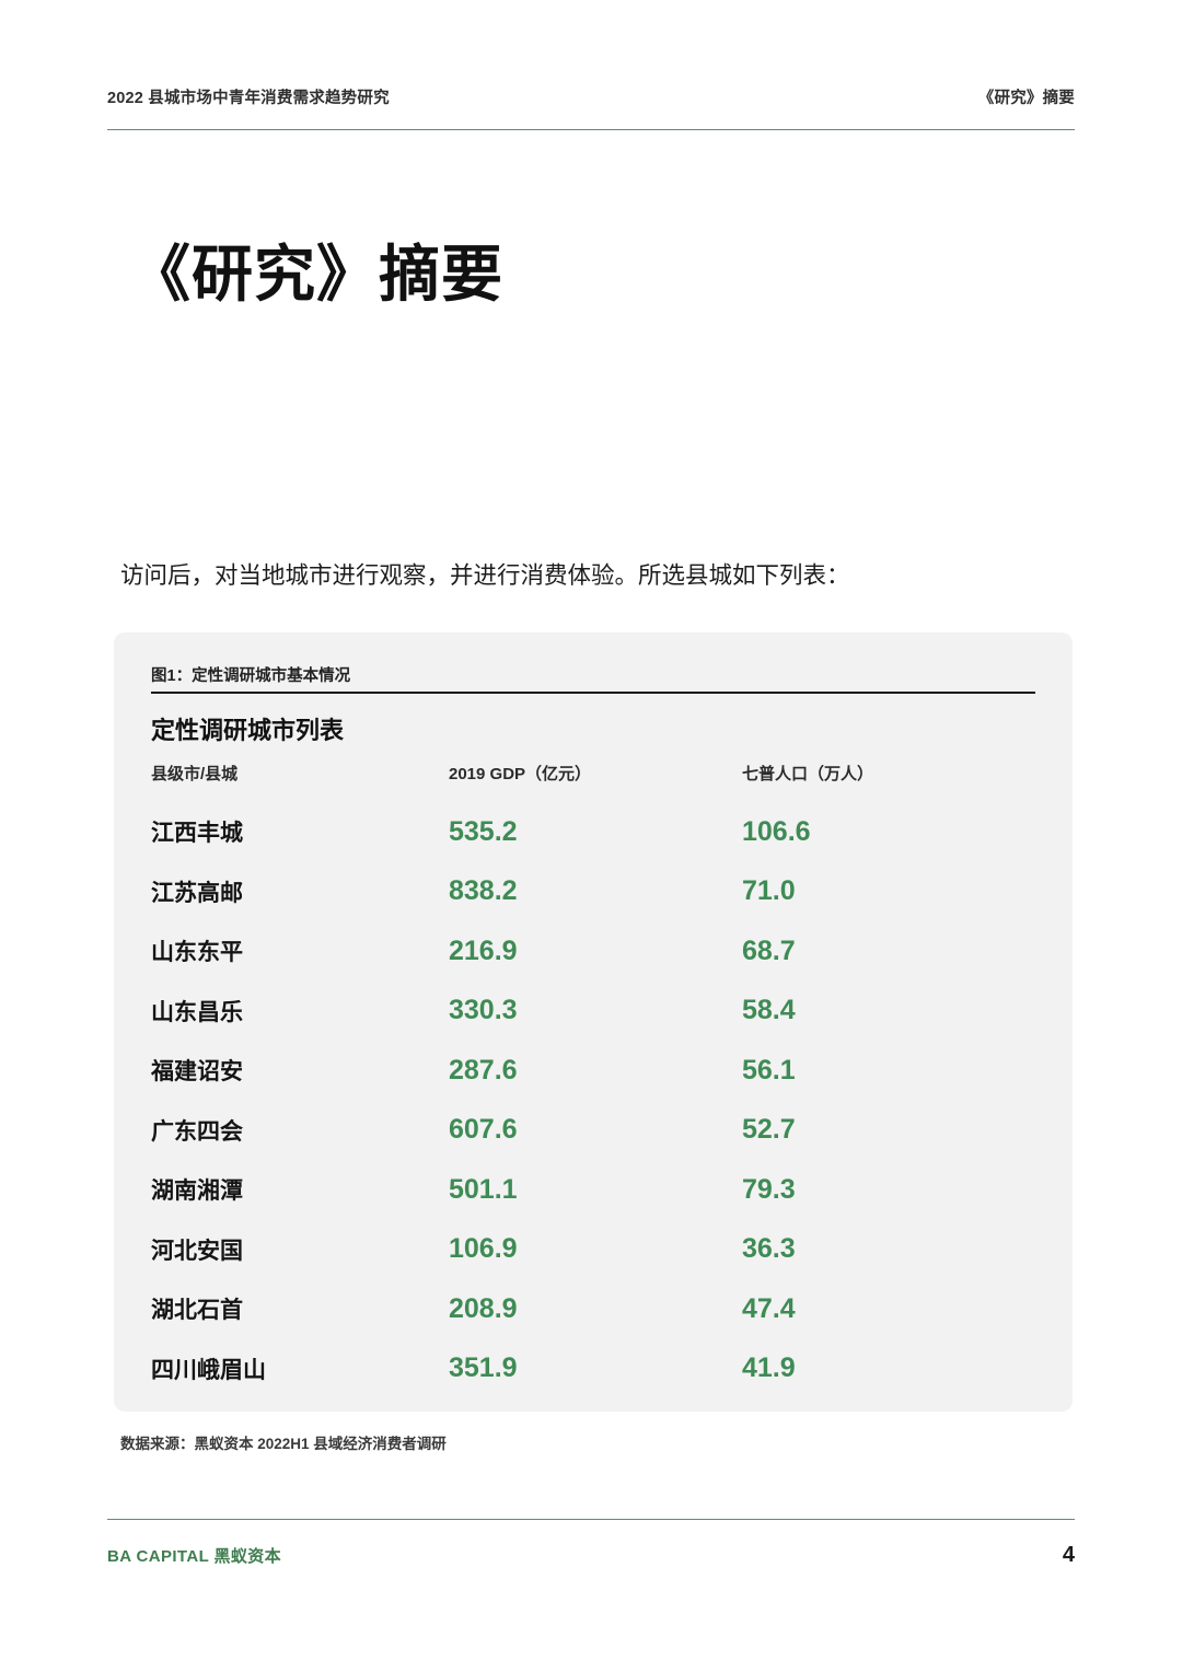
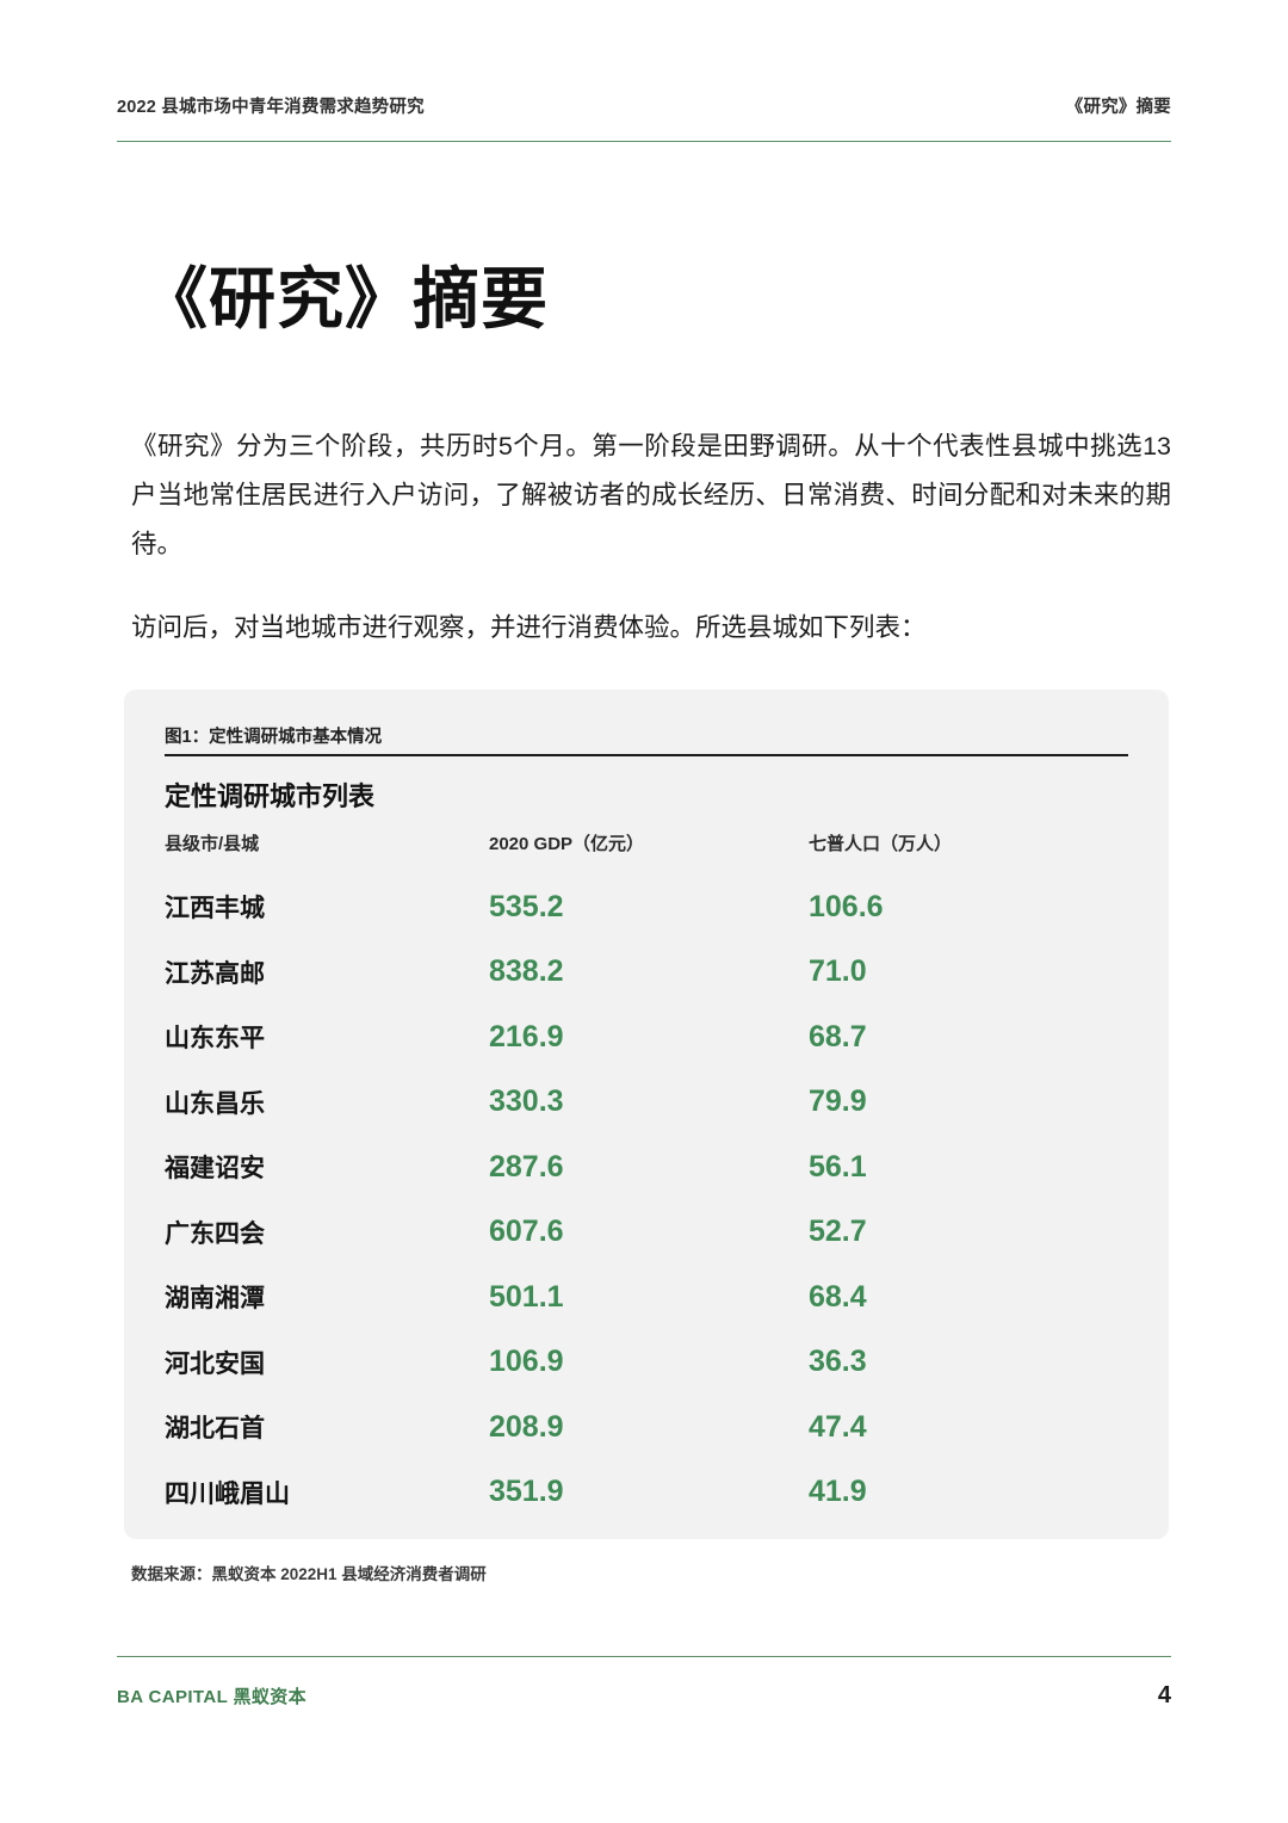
  2022 县城市场中青年消费需求趋势研究
  《研究》摘要
  《研究》摘要
+ 《研究》分为三个阶段，共历时5个月。第一阶段是田野调研。从十个代表性县城中挑选13户当地常住居民进行入户访问，了解被访者的成长经历、日常消费、时间分配和对未来的期待。
  访问后，对当地城市进行观察，并进行消费体验。所选县城如下列表：
  图1：定性调研城市基本情况
  定性调研城市列表
- 县级市/县城	2019 GDP（亿元）	七普人口（万人）
+ 县级市/县城	2020 GDP（亿元）	七普人口（万人）
  江西丰城	535.2	106.6
  江苏高邮	838.2	71.0
  山东东平	216.9	68.7
- 山东昌乐	330.3	58.4
+ 山东昌乐	330.3	79.9
  福建诏安	287.6	56.1
  广东四会	607.6	52.7
- 湖南湘潭	501.1	79.3
+ 湖南湘潭	501.1	68.4
  河北安国	106.9	36.3
  湖北石首	208.9	47.4
  四川峨眉山	351.9	41.9
  数据来源：黑蚁资本 2022H1 县域经济消费者调研
  BA CAPITAL 黑蚁资本
  4
